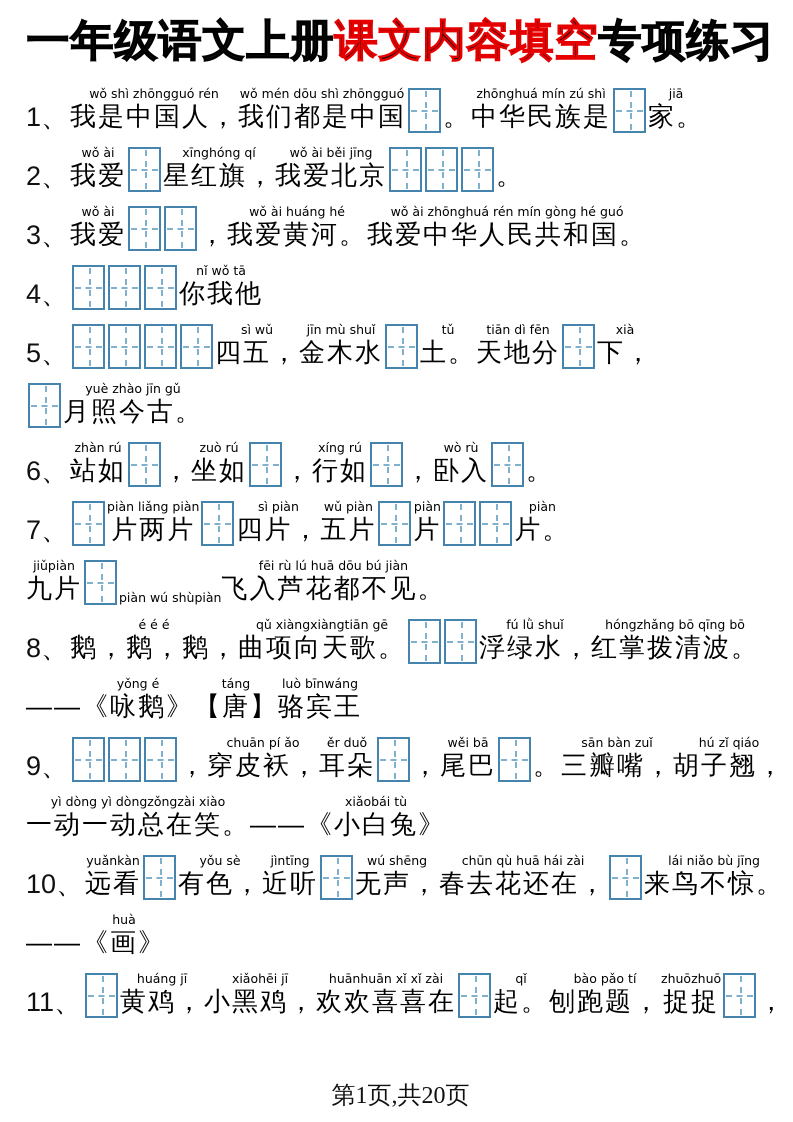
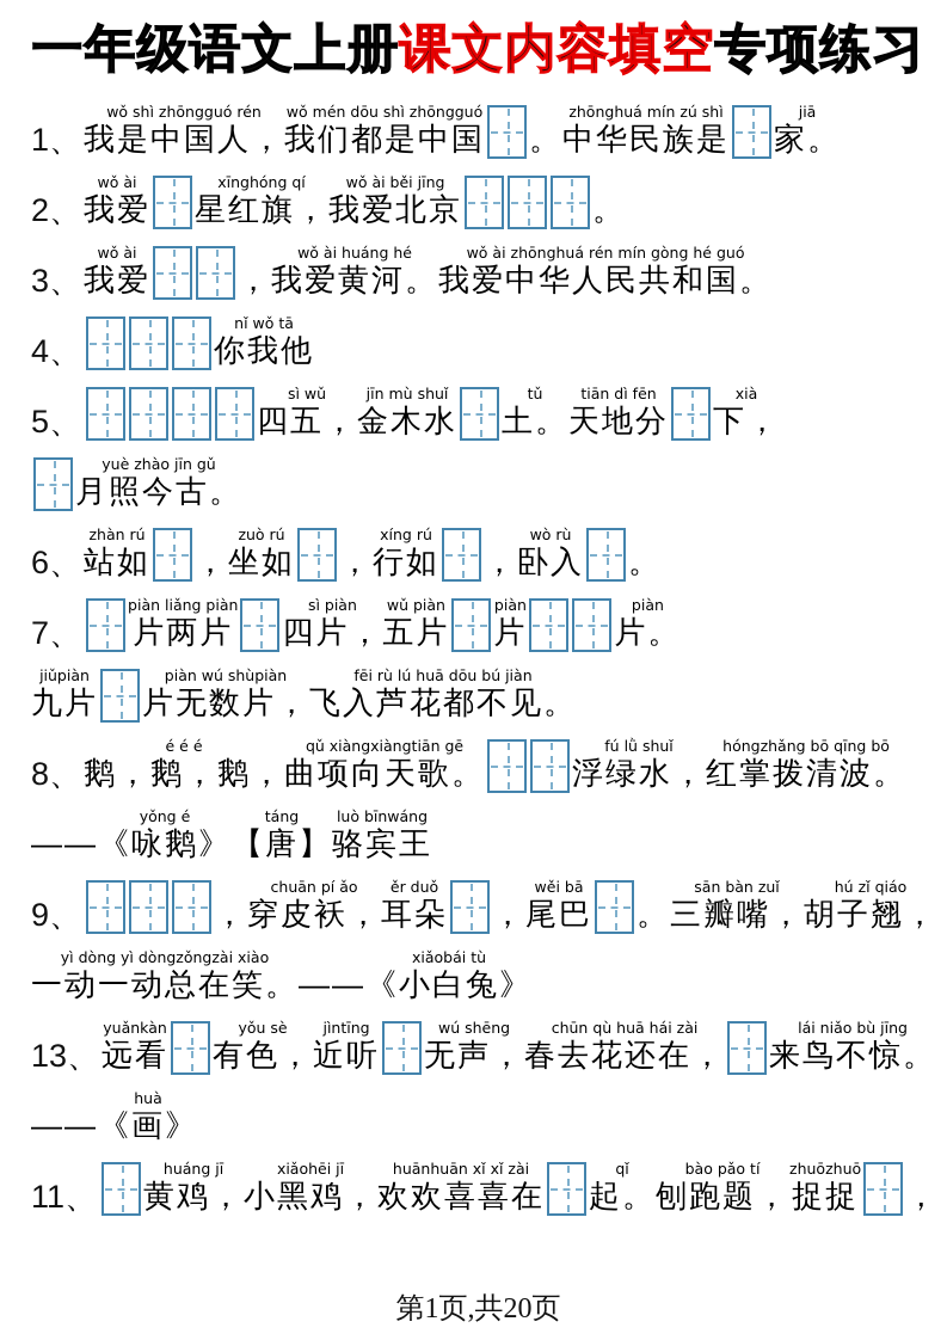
  一年级语文上册课文内容填空专项练习
  1、
  wǒ shì zhōngguó rén
  我是中国人，
  wǒ mén dōu shì zhōngguó
  我们都是中国
  。
  zhōnghuá mín zú shì
  中华民族是
  jiā
  家。
  2、
  wǒ ài
  我爱
  xīnghóng qí
  星红旗，
  wǒ ài běi jīng
  我爱北京
  。
  3、
  wǒ ài
  我爱
  ，
  wǒ ài huáng hé
  我爱黄河。
  wǒ ài zhōnghuá rén mín gòng hé guó
  我爱中华人民共和国。
  4、
  nǐ wǒ tā
  你我他
  5、
  sì wǔ
  四五，
  jīn mù shuǐ
  金木水
  tǔ
  土。
  tiān dì fēn
  天地分
  xià
  下，
  yuè zhào jīn gǔ
  月照今古。
  6、
  zhàn rú
  站如
  ，
  zuò rú
  坐如
  ，
  xíng rú
  行如
  ，
  wò rù
  卧入
  。
  7、
  piàn liǎng piàn
  片两片
  sì piàn
  四片，
  wǔ piàn
  五片
  piàn
  片
  piàn
  片。
  jiǔpiàn
  九片
  piàn wú shùpiàn
+ 片无数片，
  fēi rù lú huā dōu bú jiàn
  飞入芦花都不见。
  8、
  é é é
  鹅，鹅，鹅，
  qǔ xiàngxiàngtiān gē
  曲项向天歌。
  fú lǜ shuǐ
  浮绿水，
  hóngzhǎng bō qīng bō
  红掌拨清波。
  ——
  yǒng é
  《咏鹅》
  táng
  【唐】
  luò bīnwáng
  骆宾王
  9、
  ，
  chuān pí ǎo
  穿皮袄，
  ěr duǒ
  耳朵
  ，
  wěi bā
  尾巴
  。
  sān bàn zuǐ
  三瓣嘴，
  hú zǐ qiáo
  胡子翘，
  yì dòng yì dòngzǒngzài xiào
  一动一动总在笑。
  ——
  xiǎobái tù
  《小白兔》
- 10、
+ 13、
  yuǎnkàn
  远看
  yǒu sè
  有色，
  jìntīng
  近听
  wú shēng
  无声，
  chūn qù huā hái zài
  春去花还在，
  lái niǎo bù jīng
  来鸟不惊。
  ——
  huà
  《画》
  11、
  huáng jī
  黄鸡，
  xiǎohēi jī
  小黑鸡，
  huānhuān xǐ xǐ zài
  欢欢喜喜在
  qǐ
  起。
  bào pǎo tí
  刨跑题，
  zhuōzhuō
  捉捉
  ，
  第1页,共20页
